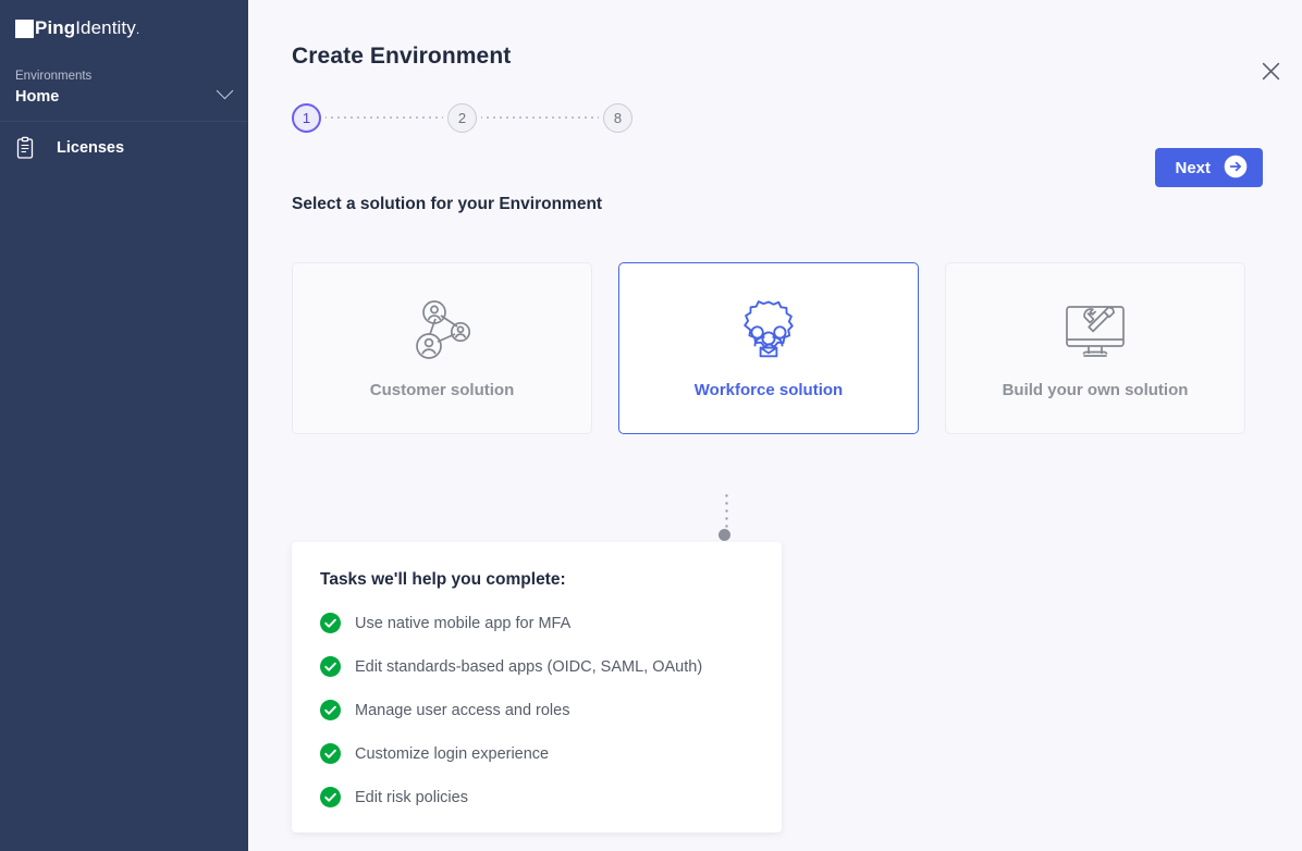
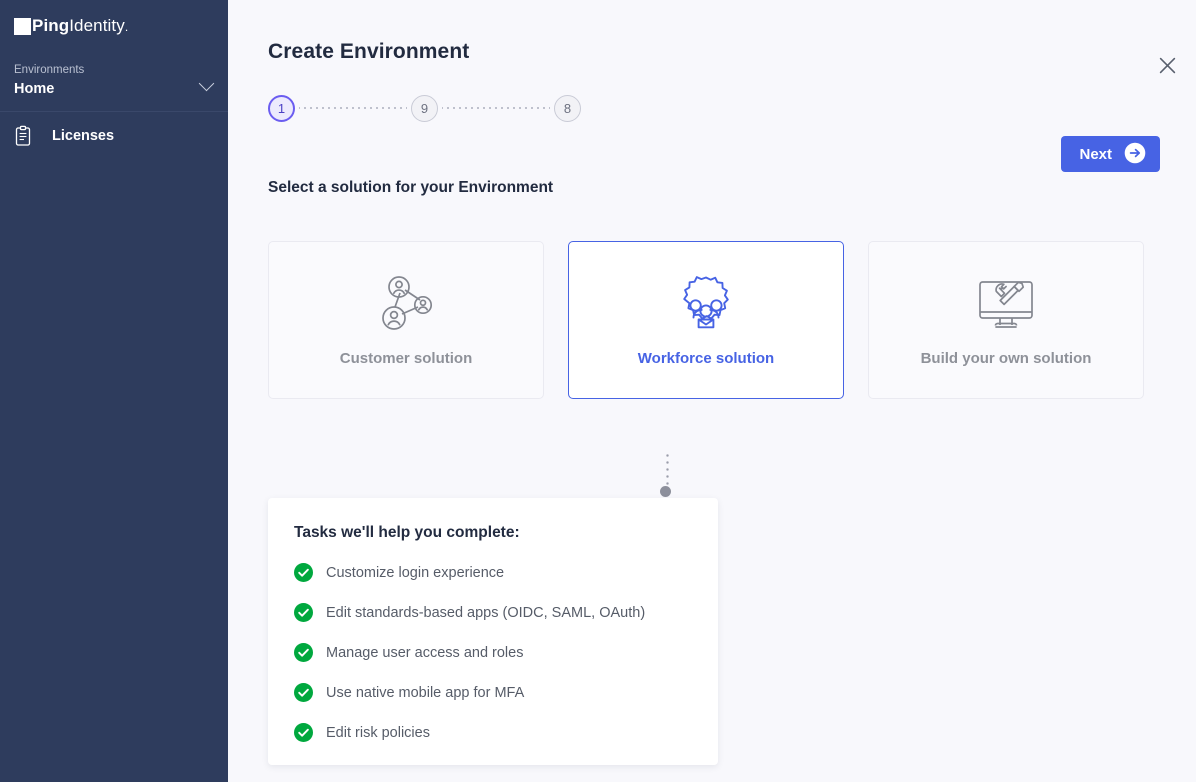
  PingIdentity.
  Environments
  Home
  Licenses
  Create Environment
  1
- 2
+ 9
  8
  Select a solution for your Environment
  Customer solution
  Workforce solution
  Build your own solution
  Tasks we'll help you complete:
- Use native mobile app for MFA
+ Customize login experience
  Edit standards-based apps (OIDC, SAML, OAuth)
  Manage user access and roles
- Customize login experience
+ Use native mobile app for MFA
  Edit risk policies
  Next
